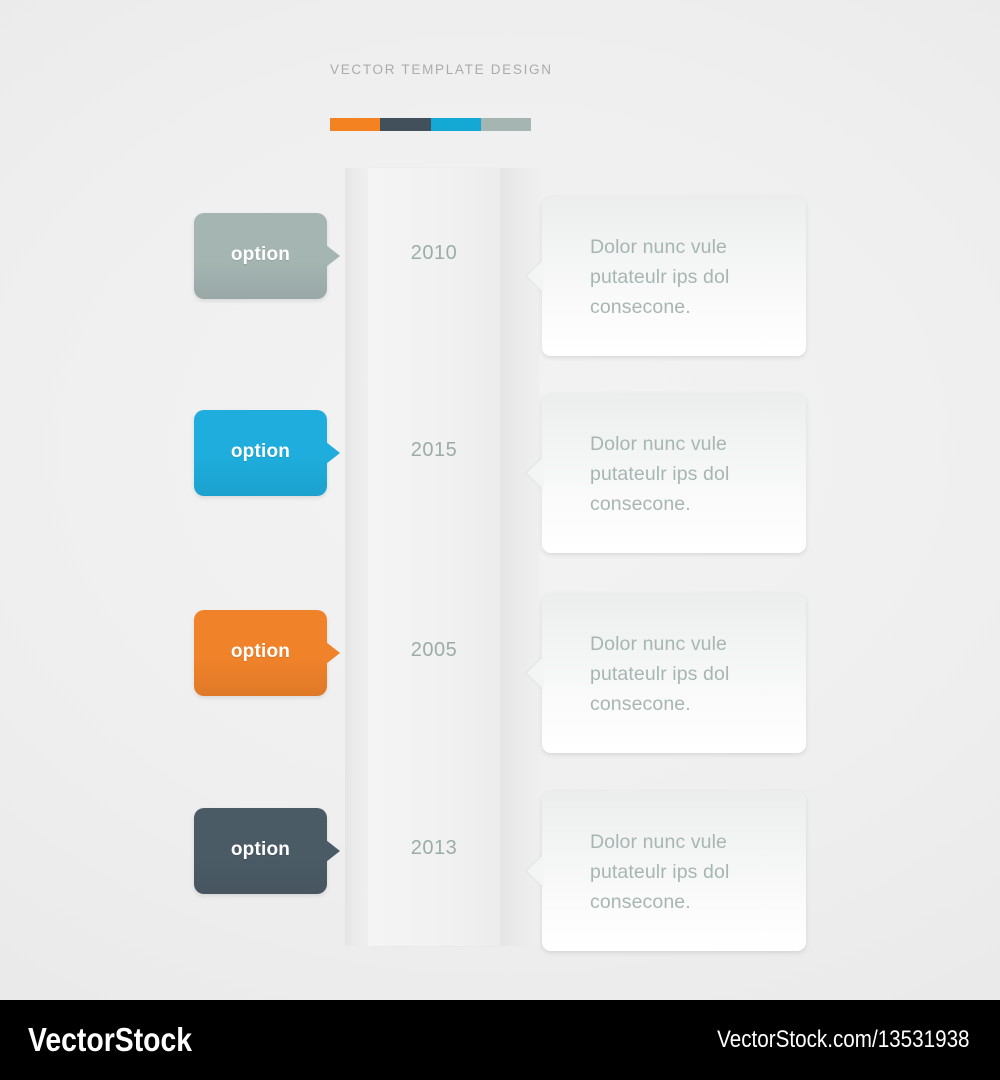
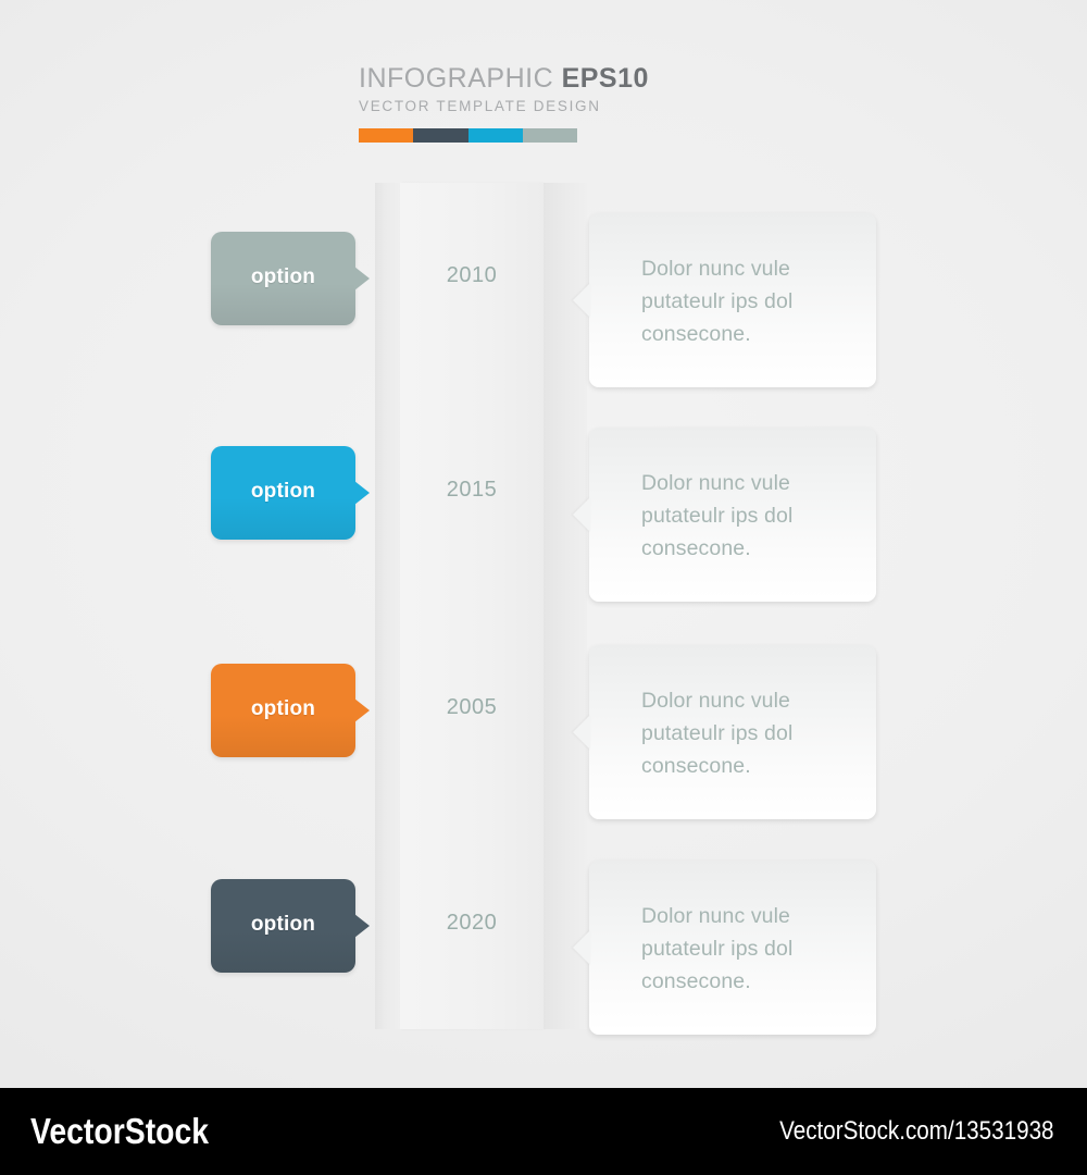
+ INFOGRAPHIC EPS10
  VECTOR TEMPLATE DESIGN
  option
  2010
  Dolor nunc vule putateulr ips dol consecone.
  option
  2015
  Dolor nunc vule putateulr ips dol consecone.
  option
  2005
  Dolor nunc vule putateulr ips dol consecone.
  option
- 2013
+ 2020
  Dolor nunc vule putateulr ips dol consecone.
  VectorStock
  VectorStock.com/13531938
